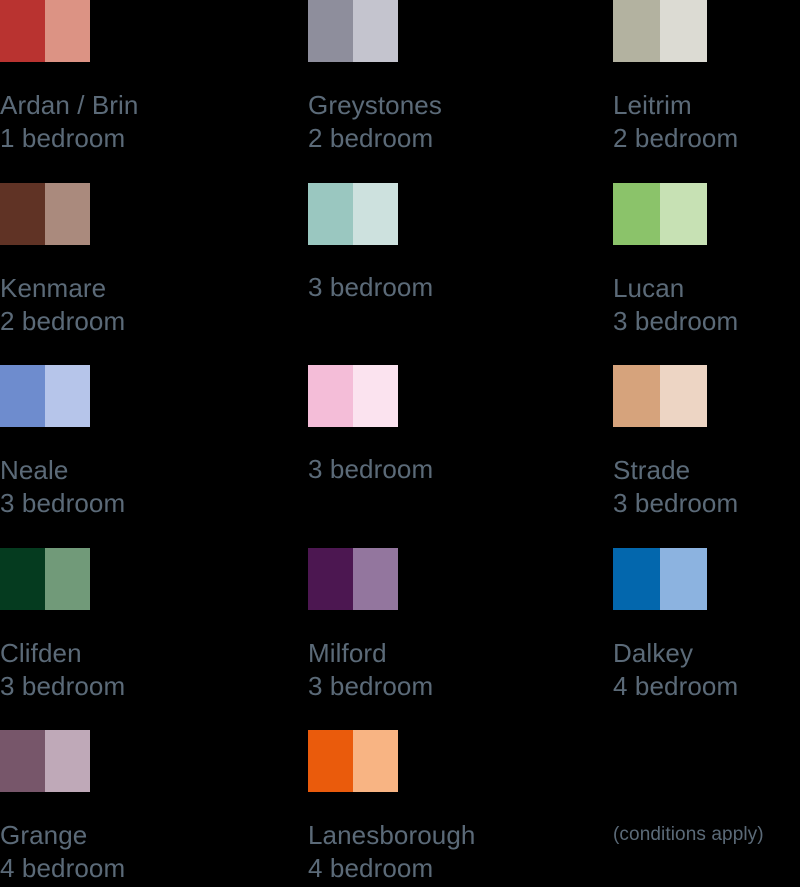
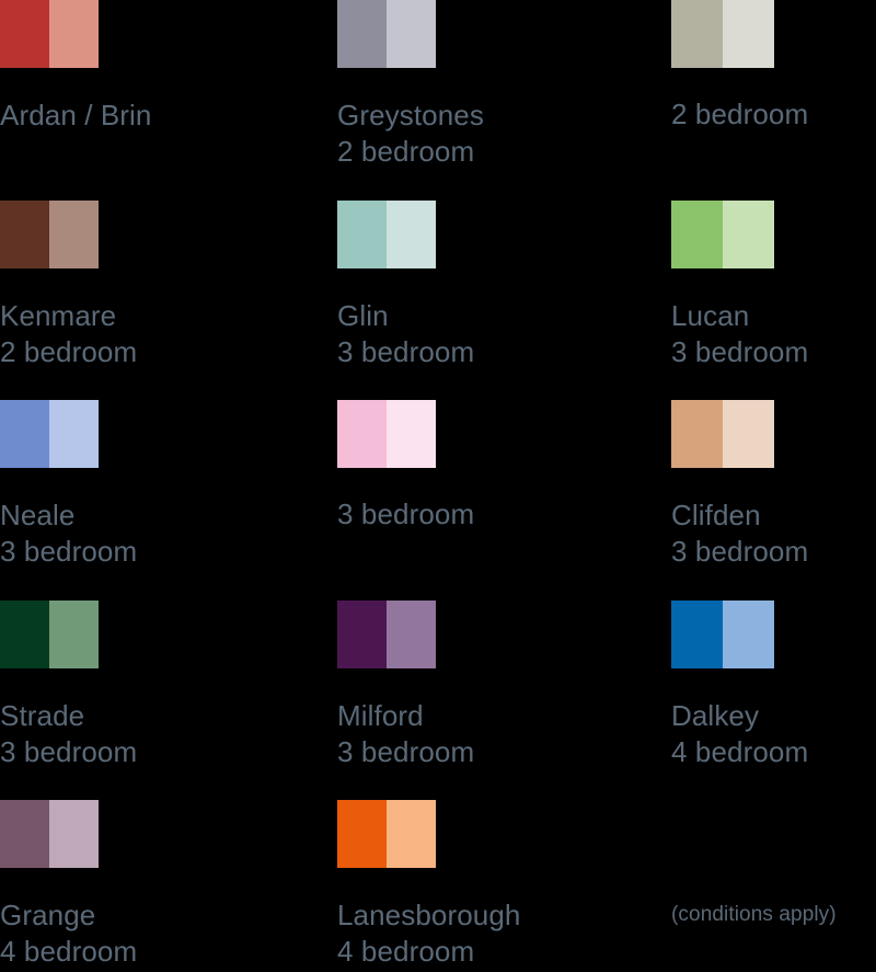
  Ardan / Brin
- 1 bedroom
  Greystones
  2 bedroom
- Leitrim
  2 bedroom
  Kenmare
  2 bedroom
+ Glin
  3 bedroom
  Lucan
  3 bedroom
  Neale
  3 bedroom
  3 bedroom
- Strade
+ Clifden
  3 bedroom
- Clifden
+ Strade
  3 bedroom
  Milford
  3 bedroom
  Dalkey
  4 bedroom
  Grange
  4 bedroom
  Lanesborough
  4 bedroom
  (conditions apply)
